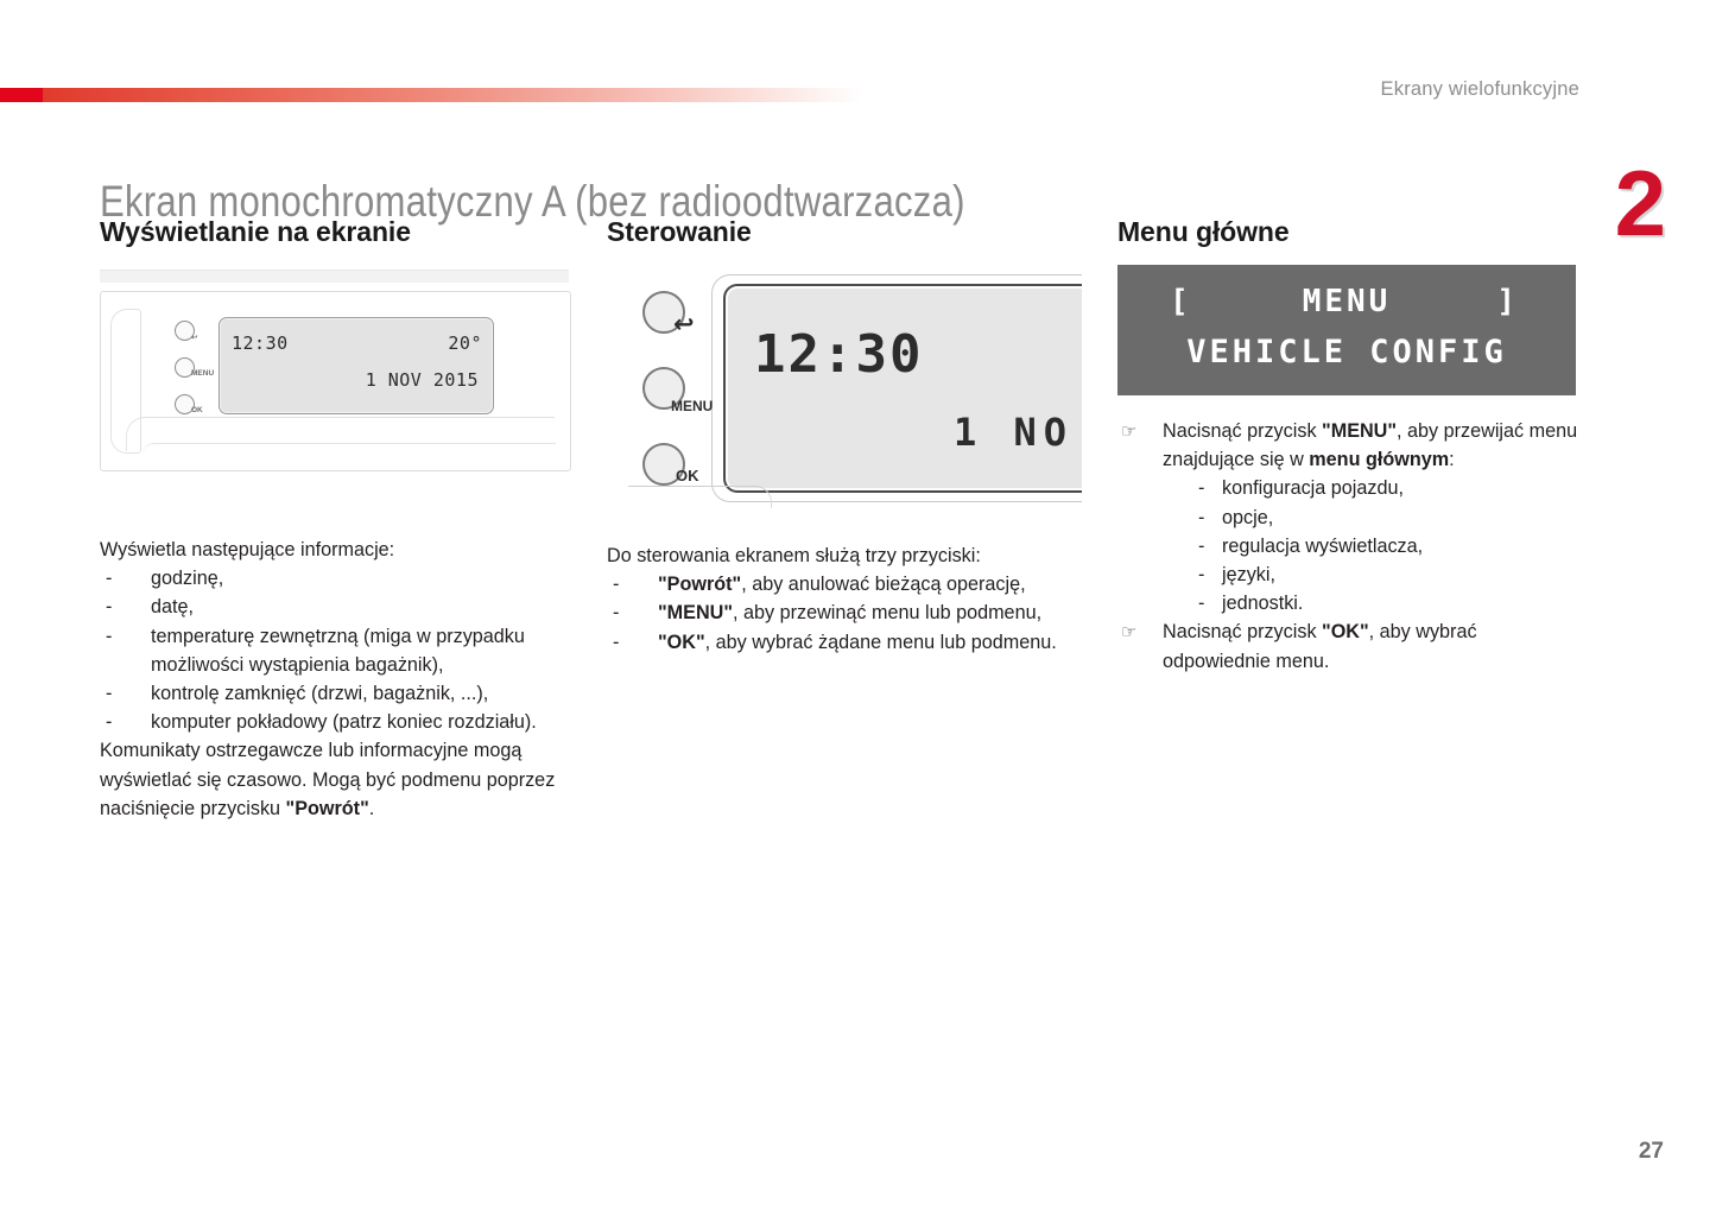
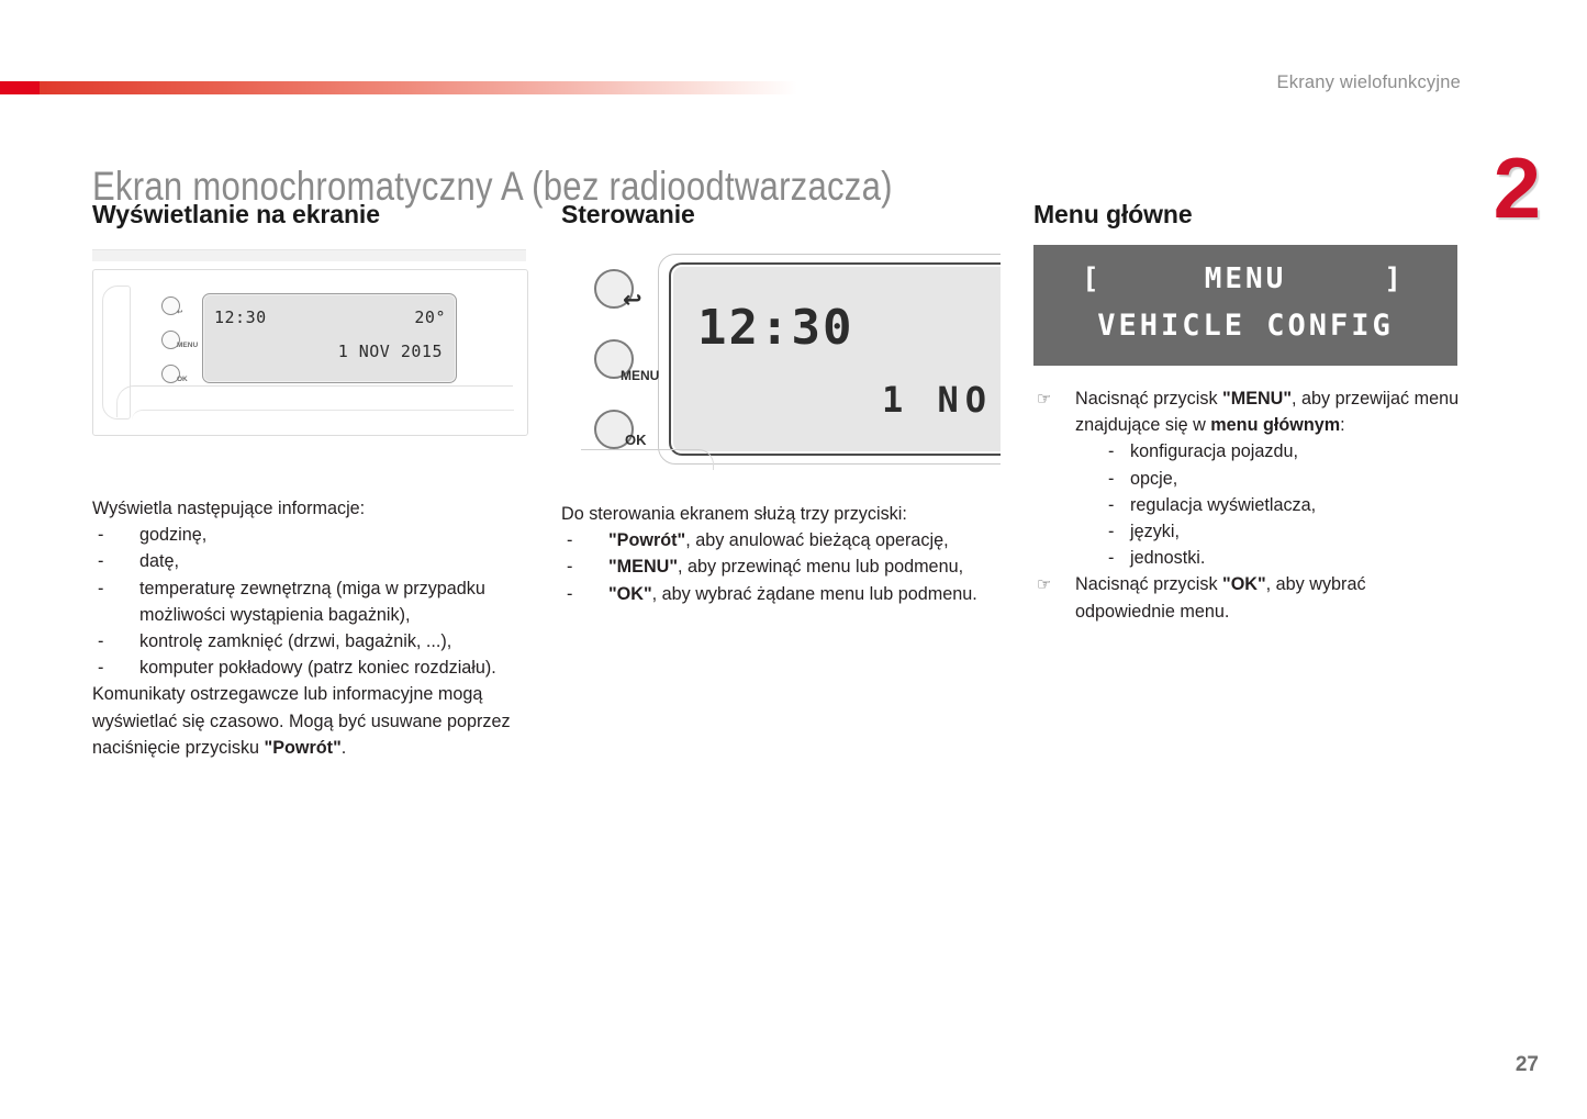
  Ekrany wielofunkcyjne
  2
  Ekran monochromatyczny A (bez radioodtwarzacza)
  Wyświetlanie na ekranie
  12:30
  20°
  1 NOV 2015
  Wyświetla następujące informacje:
  -
  godzinę,
  -
  datę,
  -
  temperaturę zewnętrzną (miga w przypadku możliwości wystąpienia bagażnik),
  -
  kontrolę zamknięć (drzwi, bagażnik, ...),
  -
  komputer pokładowy (patrz koniec rozdziału).
- Komunikaty ostrzegawcze lub informacyjne mogą wyświetlać się czasowo. Mogą być podmenu poprzez naciśnięcie przycisku "Powrót".
+ Komunikaty ostrzegawcze lub informacyjne mogą wyświetlać się czasowo. Mogą być usuwane poprzez naciśnięcie przycisku "Powrót".
  Sterowanie
  12:30
  1 NO
  ↩
  MENU
  OK
  Do sterowania ekranem służą trzy przyciski:
  -
  "Powrót", aby anulować bieżącą operację,
  -
  "MENU", aby przewinąć menu lub podmenu,
  -
  "OK", aby wybrać żądane menu lub podmenu.
  Menu główne
  [
  MENU
  ]
  VEHICLE CONFIG
  ☞
  Nacisnąć przycisk "MENU", aby przewijać menu znajdujące się w menu głównym:
  -
  konfiguracja pojazdu,
  -
  opcje,
  -
  regulacja wyświetlacza,
  -
  języki,
  -
  jednostki.
  ☞
  Nacisnąć przycisk "OK", aby wybrać odpowiednie menu.
  27
